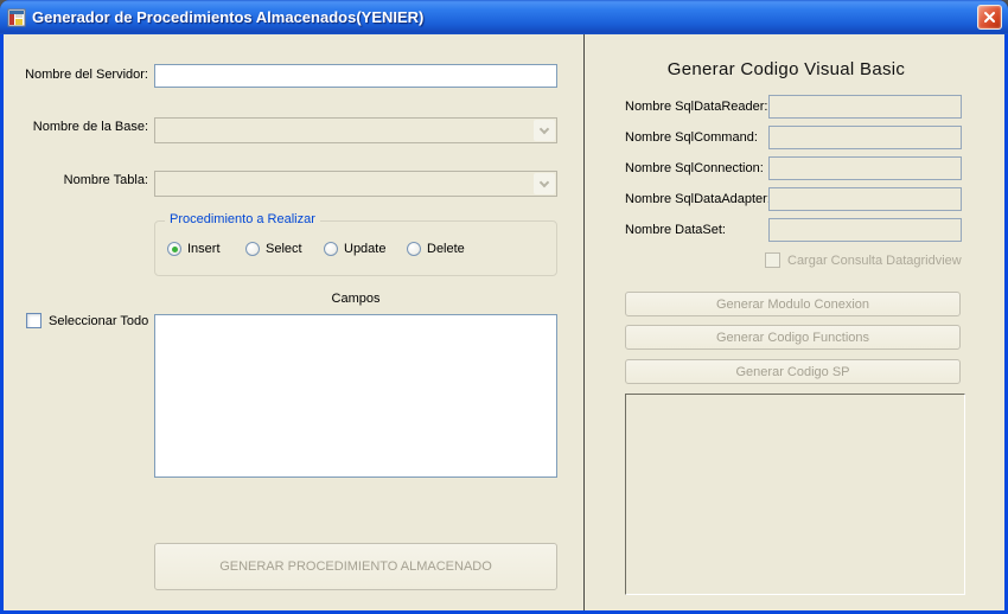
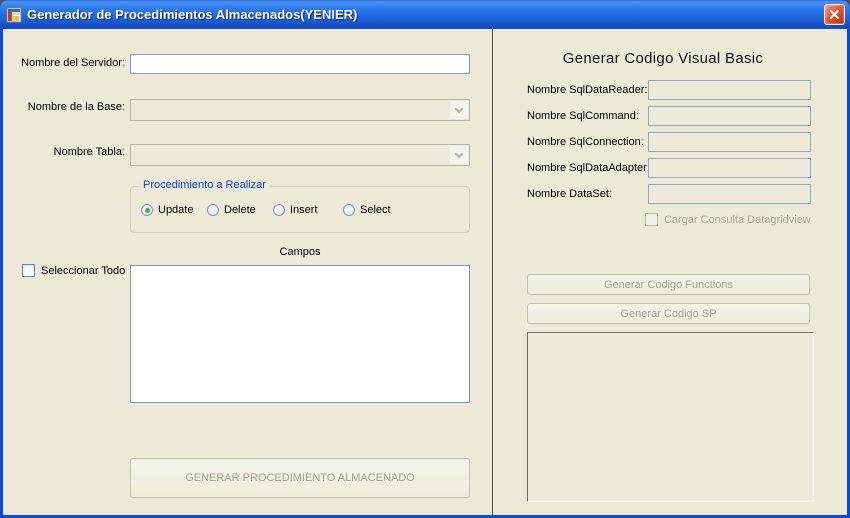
  Generador de Procedimientos Almacenados(YENIER)
  Nombre del Servidor:
  Nombre de la Base:
  Nombre Tabla:
  Procedimiento a Realizar
- Insert
+ Update
- Select
+ Delete
- Update
+ Insert
- Delete
+ Select
  Campos
  Seleccionar Todo
  GENERAR PROCEDIMIENTO ALMACENADO
  Generar Codigo Visual Basic
  Nombre SqlDataReader:
  Nombre SqlCommand:
  Nombre SqlConnection:
  Nombre SqlDataAdapter
  Nombre DataSet:
  Cargar Consulta Datagridview
- Generar Modulo Conexion
  Generar Codigo Functions
  Generar Codigo SP
